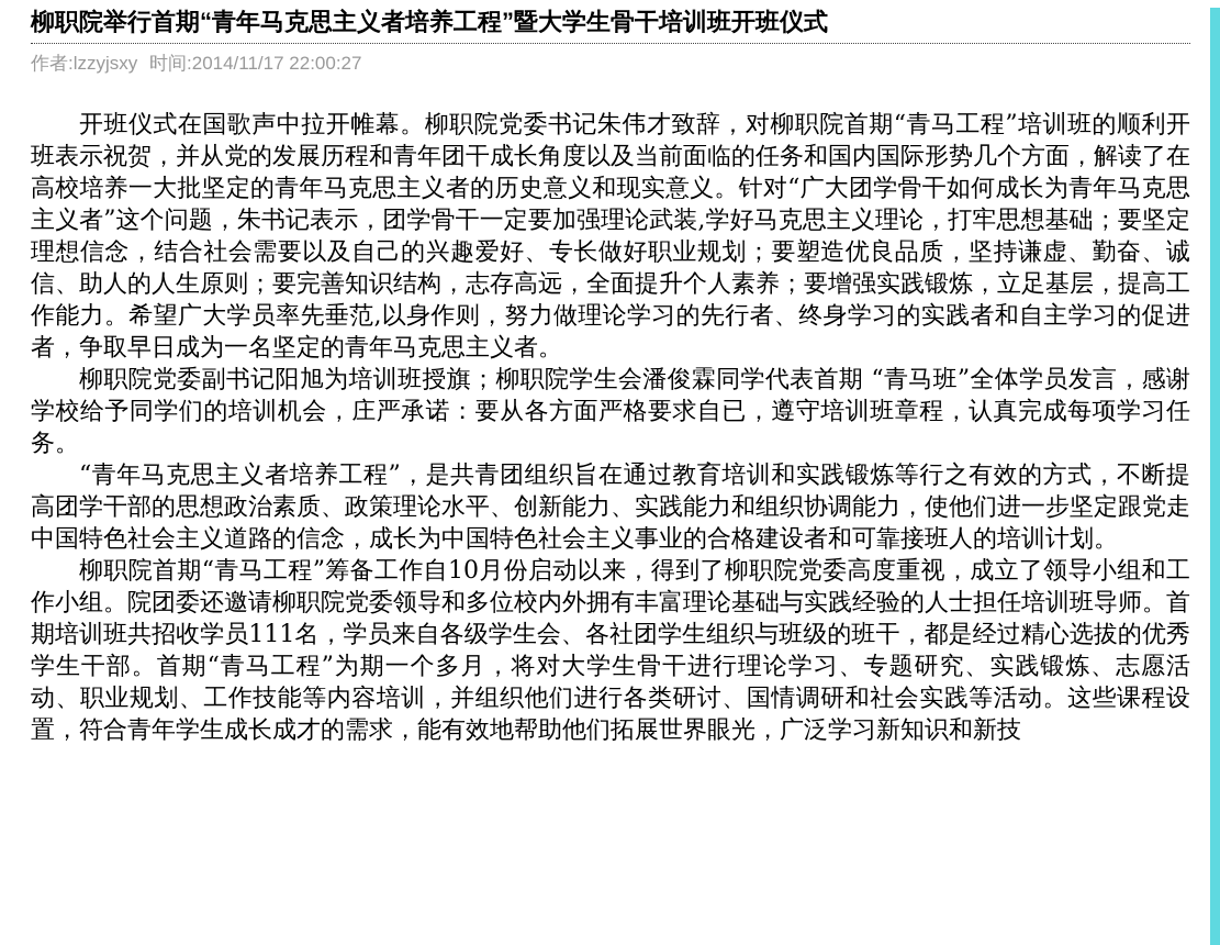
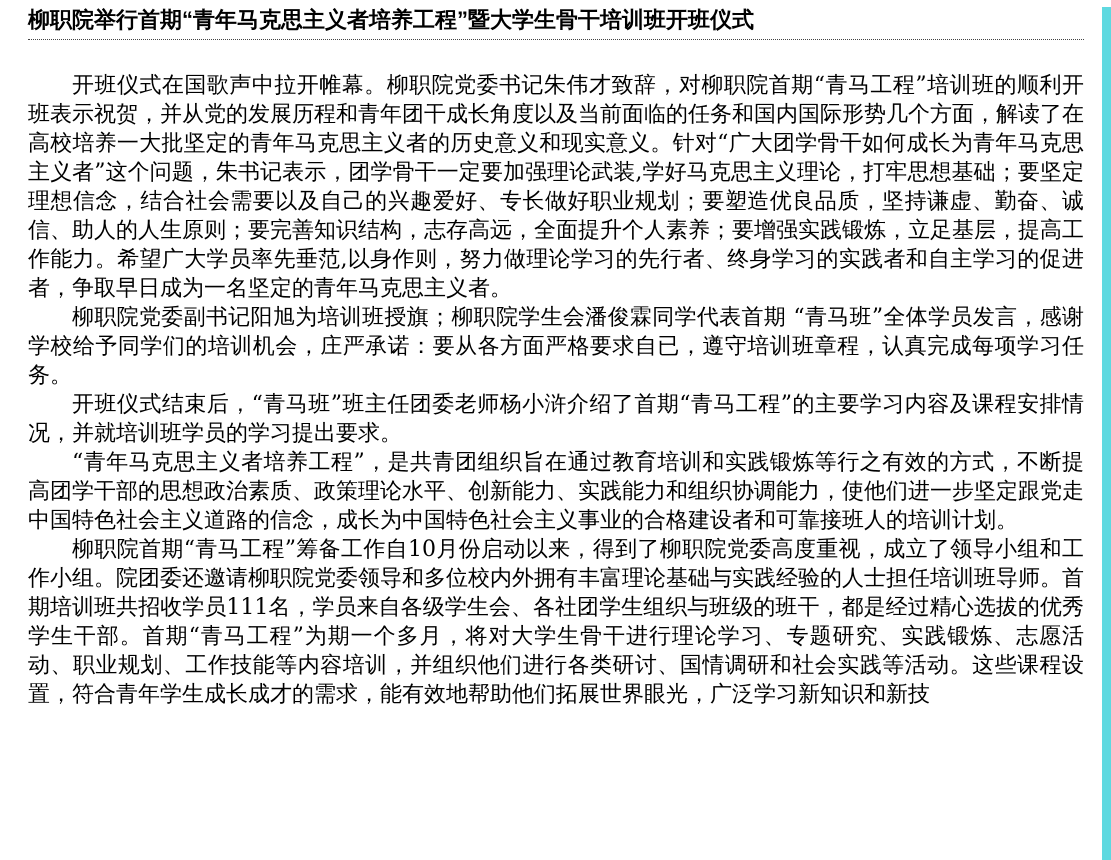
  柳职院举行首期“青年马克思主义者培养工程”暨大学生骨干培训班开班仪式
- 作者:lzzyjsxy 时间:2014/11/17 22:00:27
  开班仪式在国歌声中拉开帷幕。柳职院党委书记朱伟才致辞，对柳职院首期“青马工程”培训班的顺利开班表示祝贺，并从党的发展历程和青年团干成长角度以及当前面临的任务和国内国际形势几个方面，解读了在高校培养一大批坚定的青年马克思主义者的历史意义和现实意义。针对“广大团学骨干如何成长为青年马克思主义者”这个问题，朱书记表示，团学骨干一定要加强理论武装,学好马克思主义理论，打牢思想基础；要坚定理想信念，结合社会需要以及自己的兴趣爱好、专长做好职业规划；要塑造优良品质，坚持谦虚、勤奋、诚信、助人的人生原则；要完善知识结构，志存高远，全面提升个人素养；要增强实践锻炼，立足基层，提高工作能力。希望广大学员率先垂范,以身作则，努力做理论学习的先行者、终身学习的实践者和自主学习的促进者，争取早日成为一名坚定的青年马克思主义者。
  柳职院党委副书记阳旭为培训班授旗；柳职院学生会潘俊霖同学代表首期 “青马班”全体学员发言，感谢学校给予同学们的培训机会，庄严承诺：要从各方面严格要求自已，遵守培训班章程，认真完成每项学习任务。
+ 开班仪式结束后，“青马班”班主任团委老师杨小浒介绍了首期“青马工程”的主要学习内容及课程安排情况，并就培训班学员的学习提出要求。
  “青年马克思主义者培养工程”，是共青团组织旨在通过教育培训和实践锻炼等行之有效的方式，不断提高团学干部的思想政治素质、政策理论水平、创新能力、实践能力和组织协调能力，使他们进一步坚定跟党走中国特色社会主义道路的信念，成长为中国特色社会主义事业的合格建设者和可靠接班人的培训计划。
  柳职院首期“青马工程”筹备工作自10月份启动以来，得到了柳职院党委高度重视，成立了领导小组和工作小组。院团委还邀请柳职院党委领导和多位校内外拥有丰富理论基础与实践经验的人士担任培训班导师。首期培训班共招收学员111名，学员来自各级学生会、各社团学生组织与班级的班干，都是经过精心选拔的优秀学生干部。首期“青马工程”为期一个多月，将对大学生骨干进行理论学习、专题研究、实践锻炼、志愿活动、职业规划、工作技能等内容培训，并组织他们进行各类研讨、国情调研和社会实践等活动。这些课程设置，符合青年学生成长成才的需求，能有效地帮助他们拓展世界眼光，广泛学习新知识和新技
